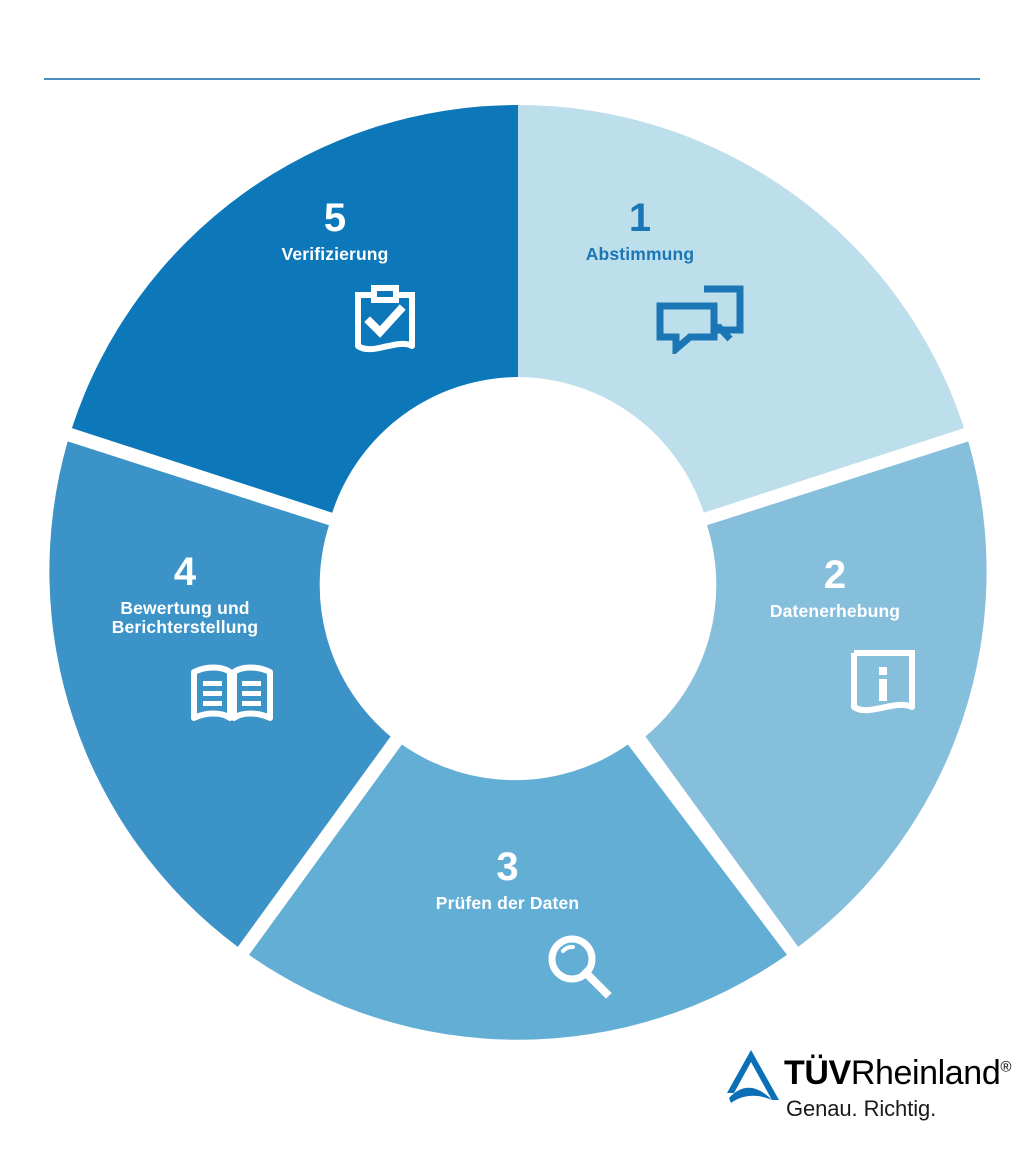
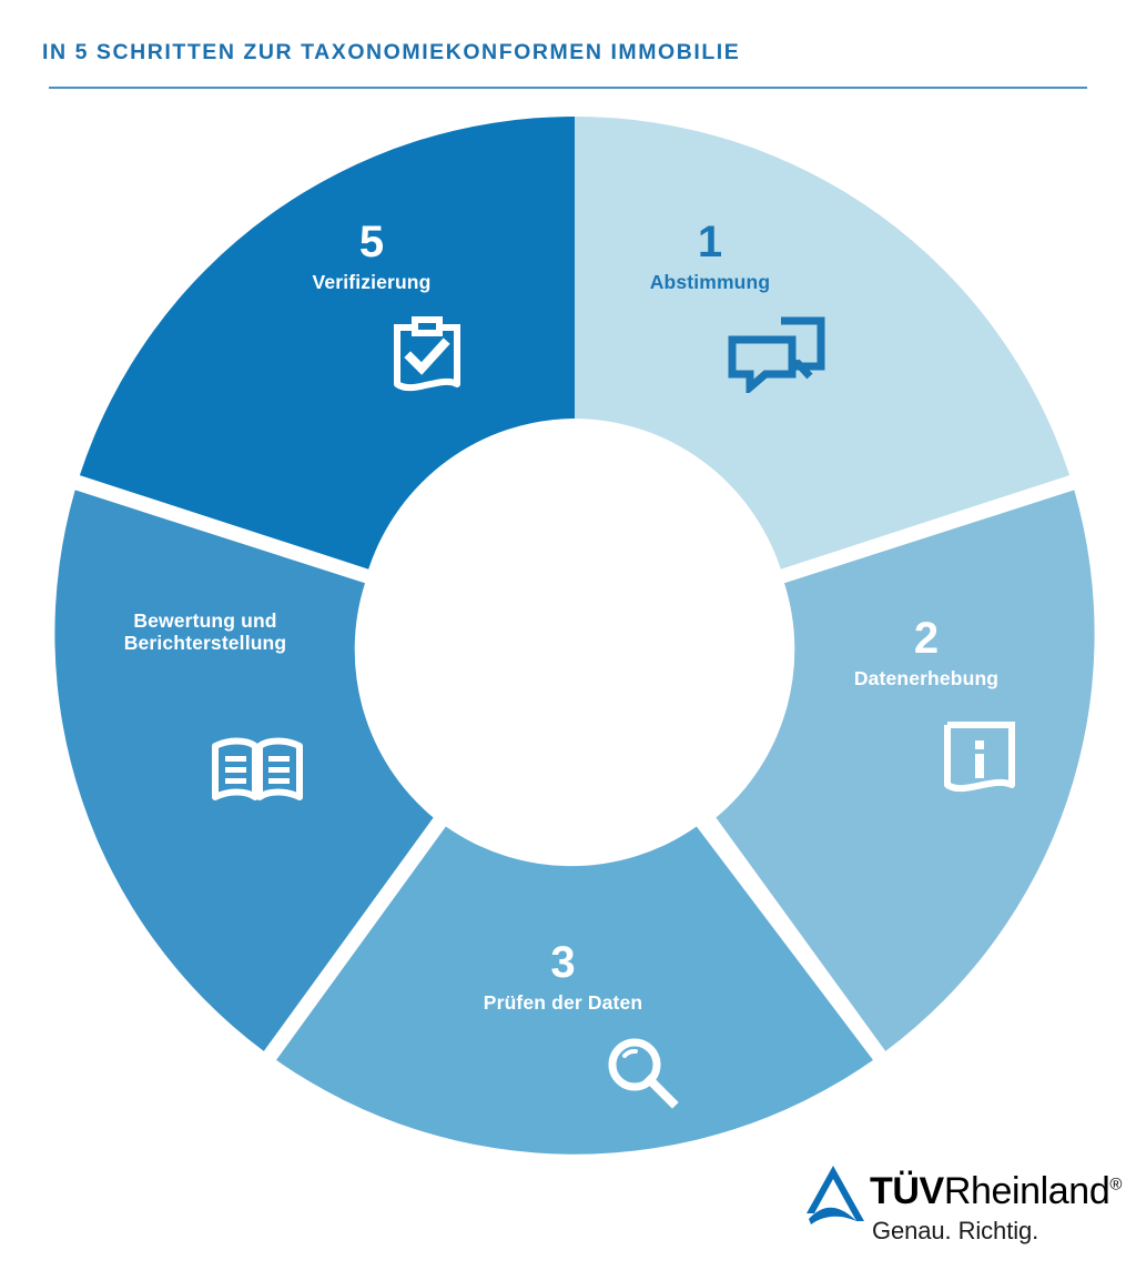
+ IN 5 SCHRITTEN ZUR TAXONOMIEKONFORMEN IMMOBILIE
  1
  Abstimmung
  2
  Datenerhebung
  3
  Prüfen der Daten
- 4
  Bewertung und
  Berichterstellung
  5
  Verifizierung
  TÜVRheinland®
  Genau. Richtig.
